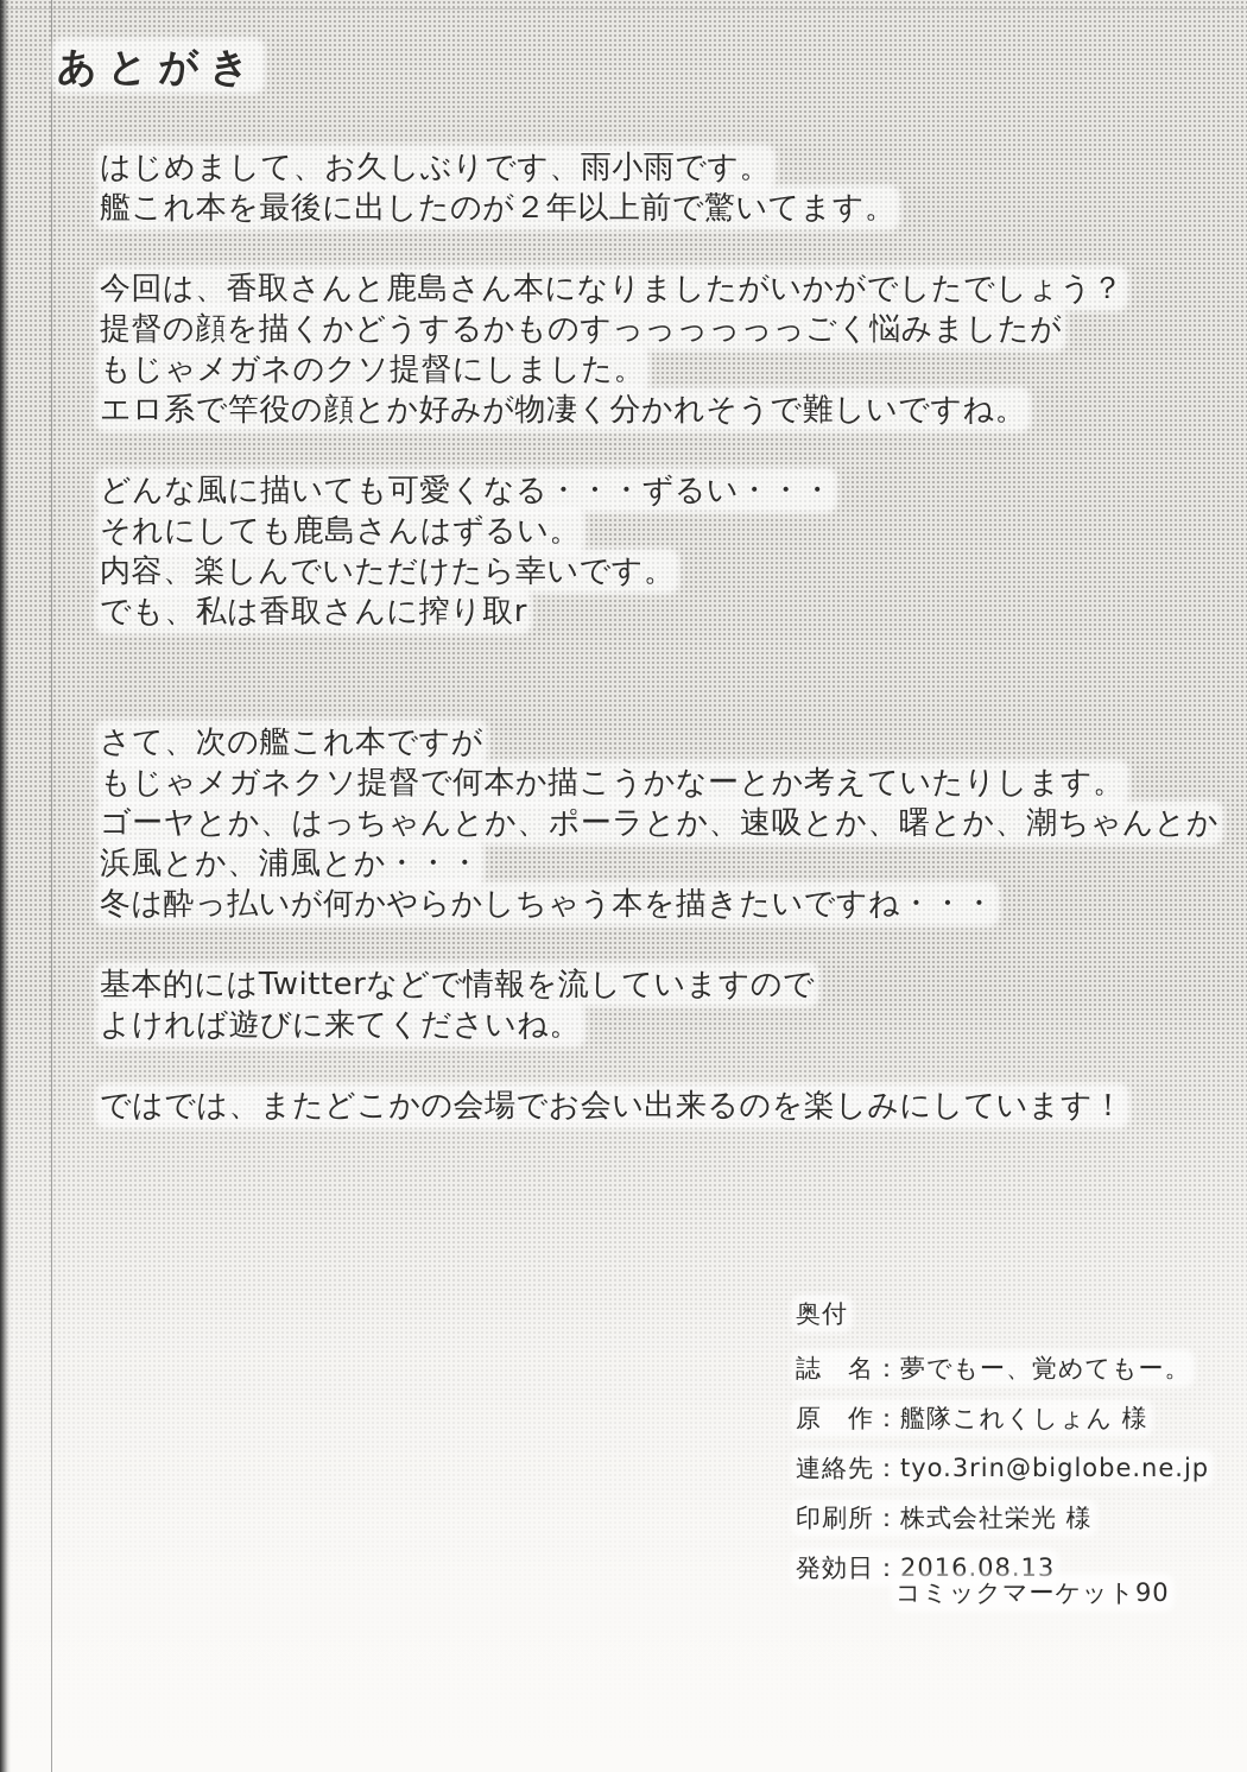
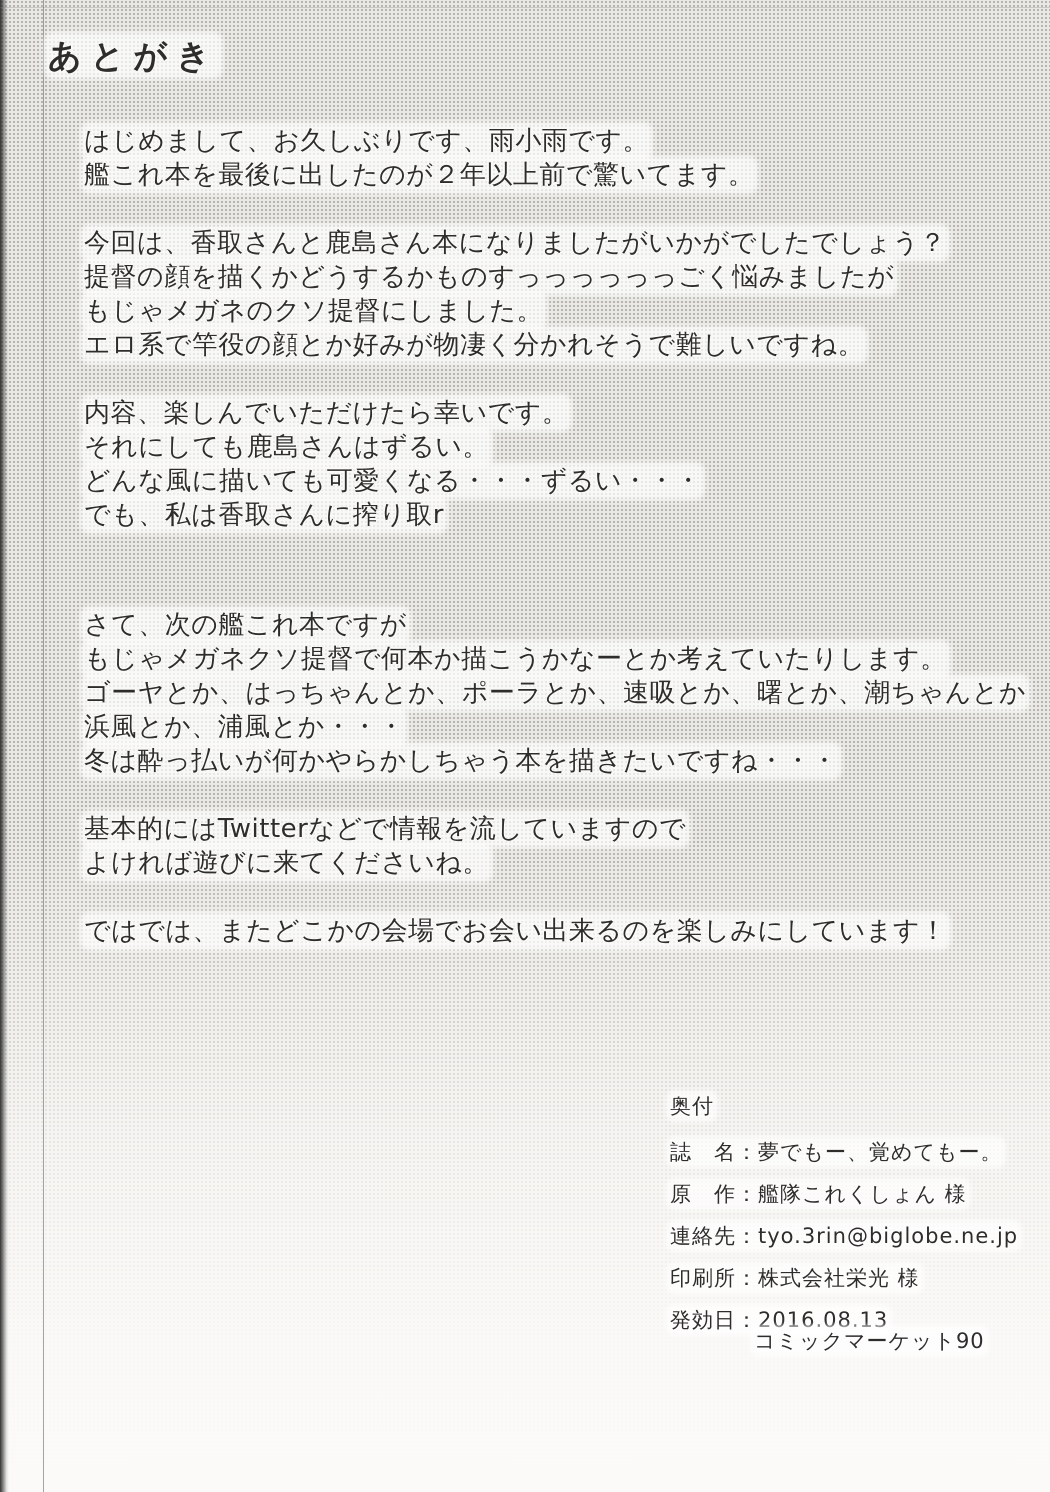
  あとがき
  はじめまして、お久しぶりです、雨小雨です。
  艦これ本を最後に出したのが２年以上前で驚いてます。
  今回は、香取さんと鹿島さん本になりましたがいかがでしたでしょう？
  提督の顔を描くかどうするかものすっっっっっっごく悩みましたが
  もじゃメガネのクソ提督にしました。
  エロ系で竿役の顔とか好みが物凄く分かれそうで難しいですね。
- どんな風に描いても可愛くなる・・・ずるい・・・
+ 内容、楽しんでいただけたら幸いです。
  それにしても鹿島さんはずるい。
- 内容、楽しんでいただけたら幸いです。
+ どんな風に描いても可愛くなる・・・ずるい・・・
  でも、私は香取さんに搾り取r
  さて、次の艦これ本ですが
  もじゃメガネクソ提督で何本か描こうかなーとか考えていたりします。
  ゴーヤとか、はっちゃんとか、ポーラとか、速吸とか、曙とか、潮ちゃんとか
  浜風とか、浦風とか・・・
  冬は酔っ払いが何かやらかしちゃう本を描きたいですね・・・
  基本的にはTwitterなどで情報を流していますので
  よければ遊びに来てくださいね。
  ではでは、またどこかの会場でお会い出来るのを楽しみにしています！
  奥付
  誌 名：夢でもー、覚めてもー。
  原 作：艦隊これくしょん 様
  連絡先：tyo.3rin@biglobe.ne.jp
  印刷所：株式会社栄光 様
  発効日：2016.08.13
  コミックマーケット90
